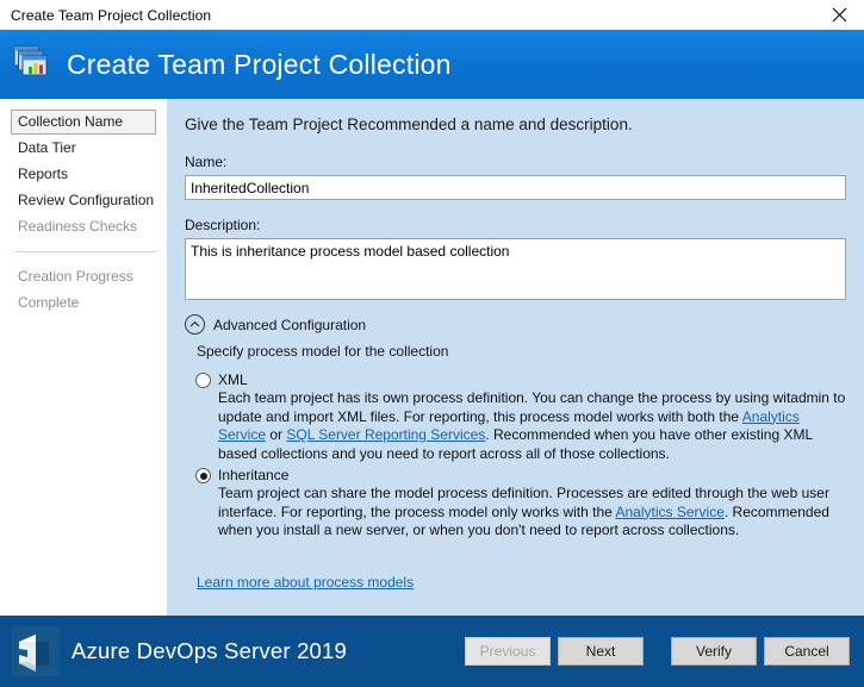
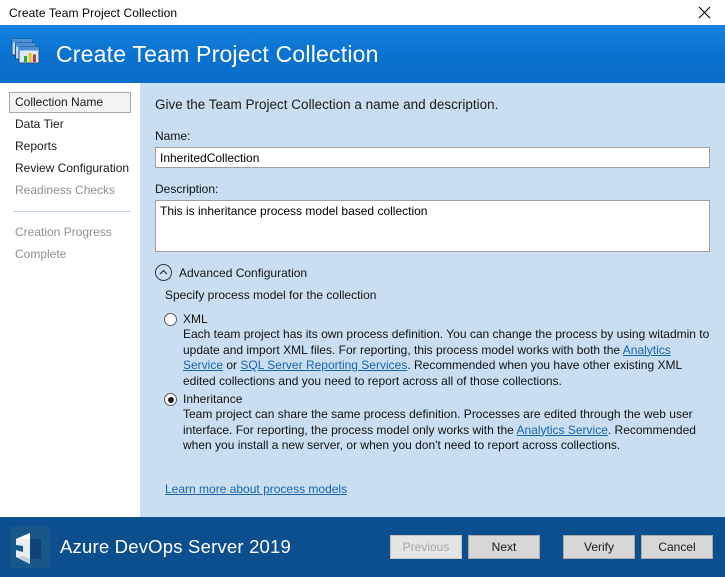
  Create Team Project Collection
  Create Team Project Collection
  Collection Name
  Data Tier
  Reports
  Review Configuration
  Readiness Checks
  Creation Progress
  Complete
- Give the Team Project Recommended a name and description.
+ Give the Team Project Collection a name and description.
  Name:
  InheritedCollection
  Description:
  This is inheritance process model based collection
  Advanced Configuration
  Specify process model for the collection
  XML
- Each team project has its own process definition. You can change the process by using witadmin to update and import XML files. For reporting, this process model works with both the Analytics Service or SQL Server Reporting Services. Recommended when you have other existing XML based collections and you need to report across all of those collections.
+ Each team project has its own process definition. You can change the process by using witadmin to update and import XML files. For reporting, this process model works with both the Analytics Service or SQL Server Reporting Services. Recommended when you have other existing XML edited collections and you need to report across all of those collections.
  Inheritance
- Team project can share the model process definition. Processes are edited through the web user interface. For reporting, the process model only works with the Analytics Service. Recommended when you install a new server, or when you don't need to report across collections.
+ Team project can share the same process definition. Processes are edited through the web user interface. For reporting, the process model only works with the Analytics Service. Recommended when you install a new server, or when you don't need to report across collections.
  Learn more about process models
  Azure DevOps Server 2019
  Previous
  Next
  Verify
  Cancel
